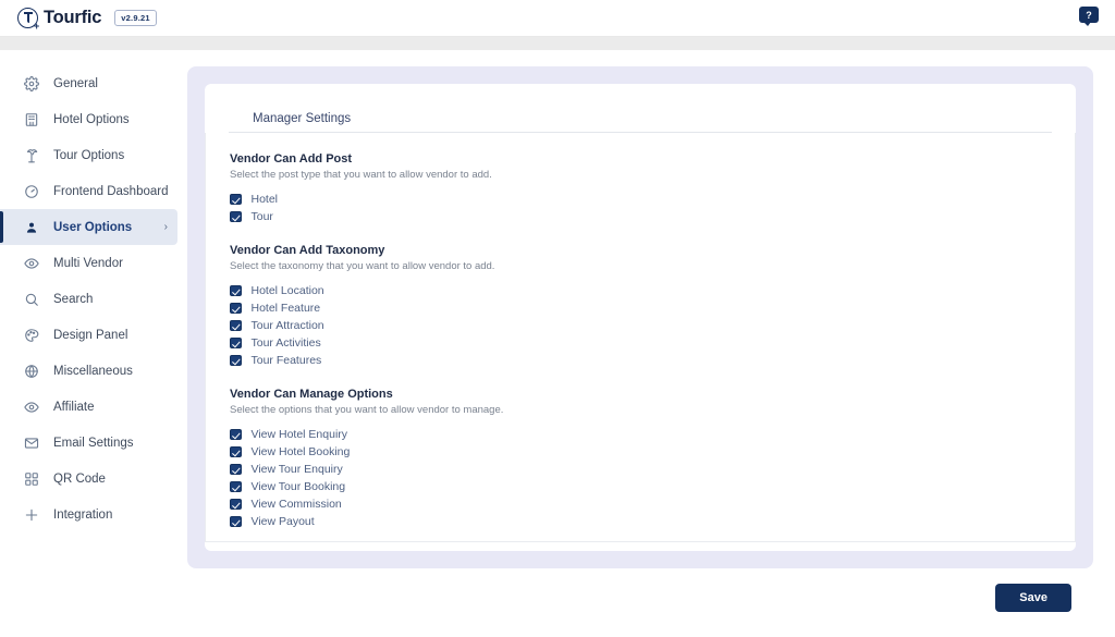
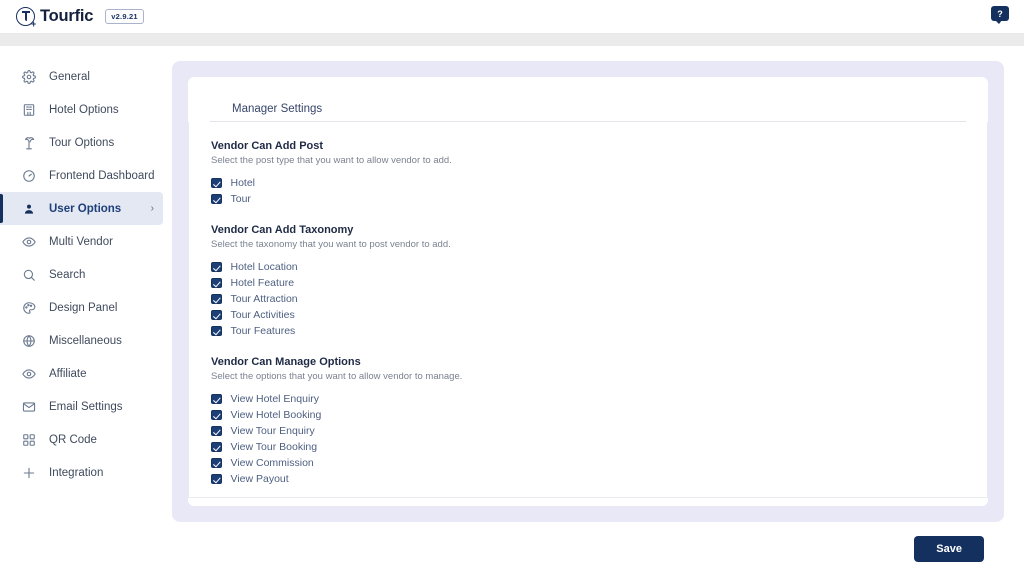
  +
  Tourfic
  v2.9.21
  ?
  General
  Hotel Options
  Tour Options
  Frontend Dashboard
  User Options
  ›
  Multi Vendor
  Search
  Design Panel
  Miscellaneous
  Affiliate
  Email Settings
  QR Code
  Integration
  Manager Settings
  Vendor Can Add Post
  Select the post type that you want to allow vendor to add.
  Hotel
  Tour
  Vendor Can Add Taxonomy
- Select the taxonomy that you want to allow vendor to add.
+ Select the taxonomy that you want to post vendor to add.
  Hotel Location
  Hotel Feature
  Tour Attraction
  Tour Activities
  Tour Features
  Vendor Can Manage Options
  Select the options that you want to allow vendor to manage.
  View Hotel Enquiry
  View Hotel Booking
  View Tour Enquiry
  View Tour Booking
  View Commission
  View Payout
  Save
